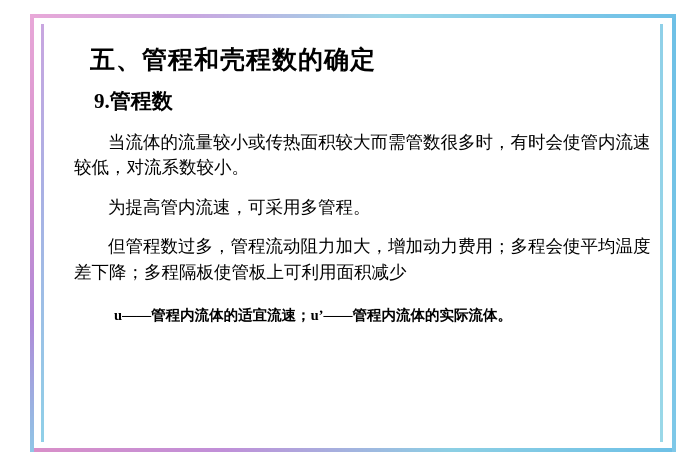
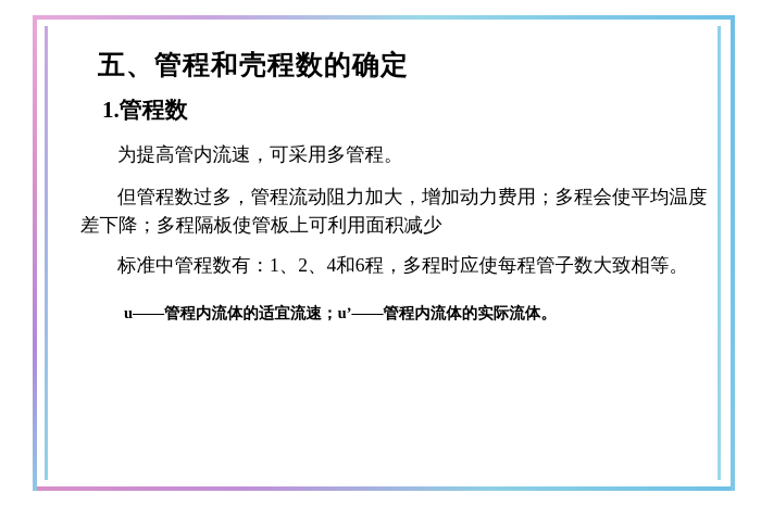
  五、管程和壳程数的确定
- 9.管程数
+ 1.管程数
- 当流体的流量较小或传热面积较大而需管数很多时，有时会使管内流速较低，对流系数较小。
  为提高管内流速，可采用多管程。
  但管程数过多，管程流动阻力加大，增加动力费用；多程会使平均温度差下降；多程隔板使管板上可利用面积减少
+ 标准中管程数有：1、2、4和6程，多程时应使每程管子数大致相等。
  u——管程内流体的适宜流速；u’——管程内流体的实际流体。
